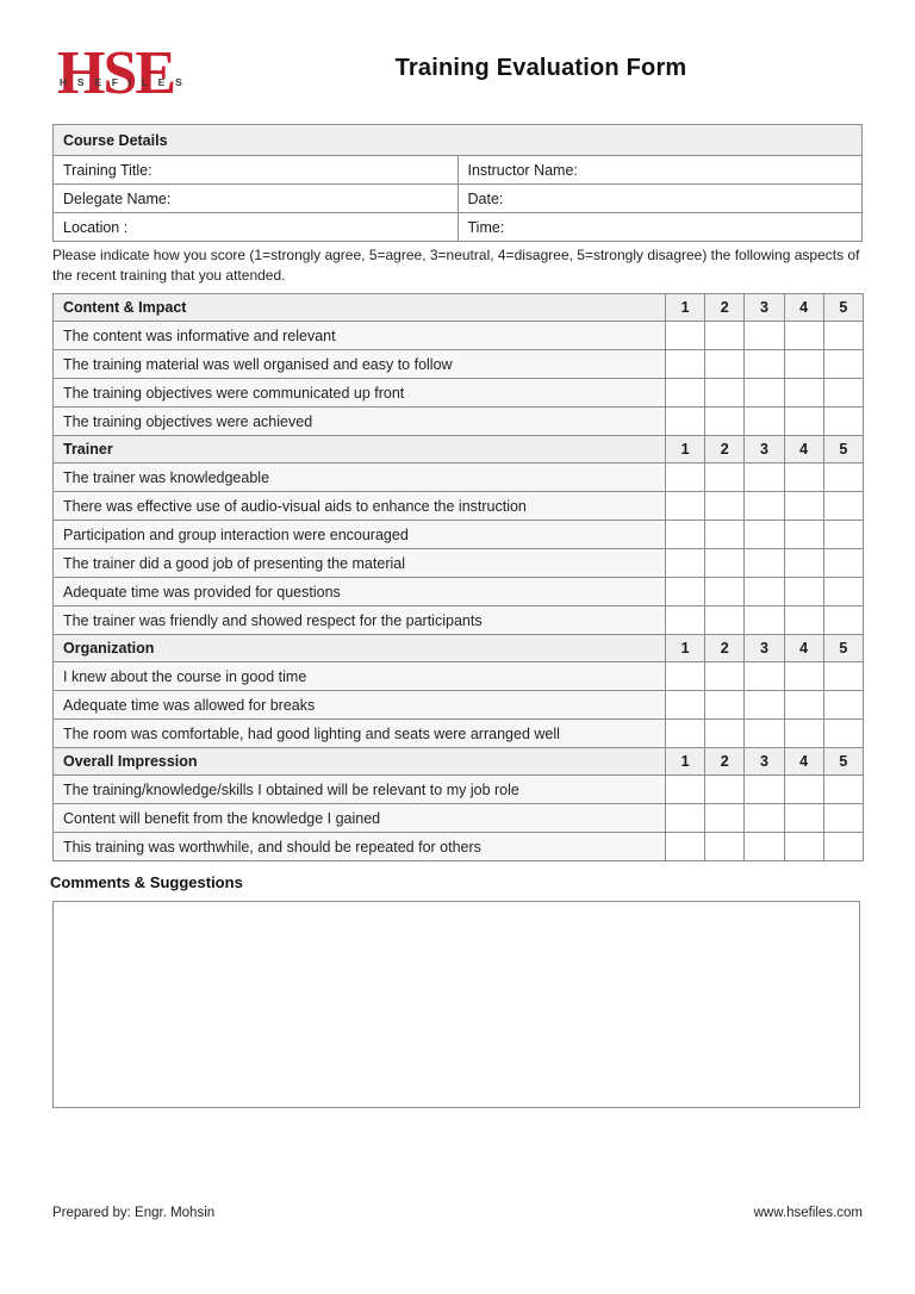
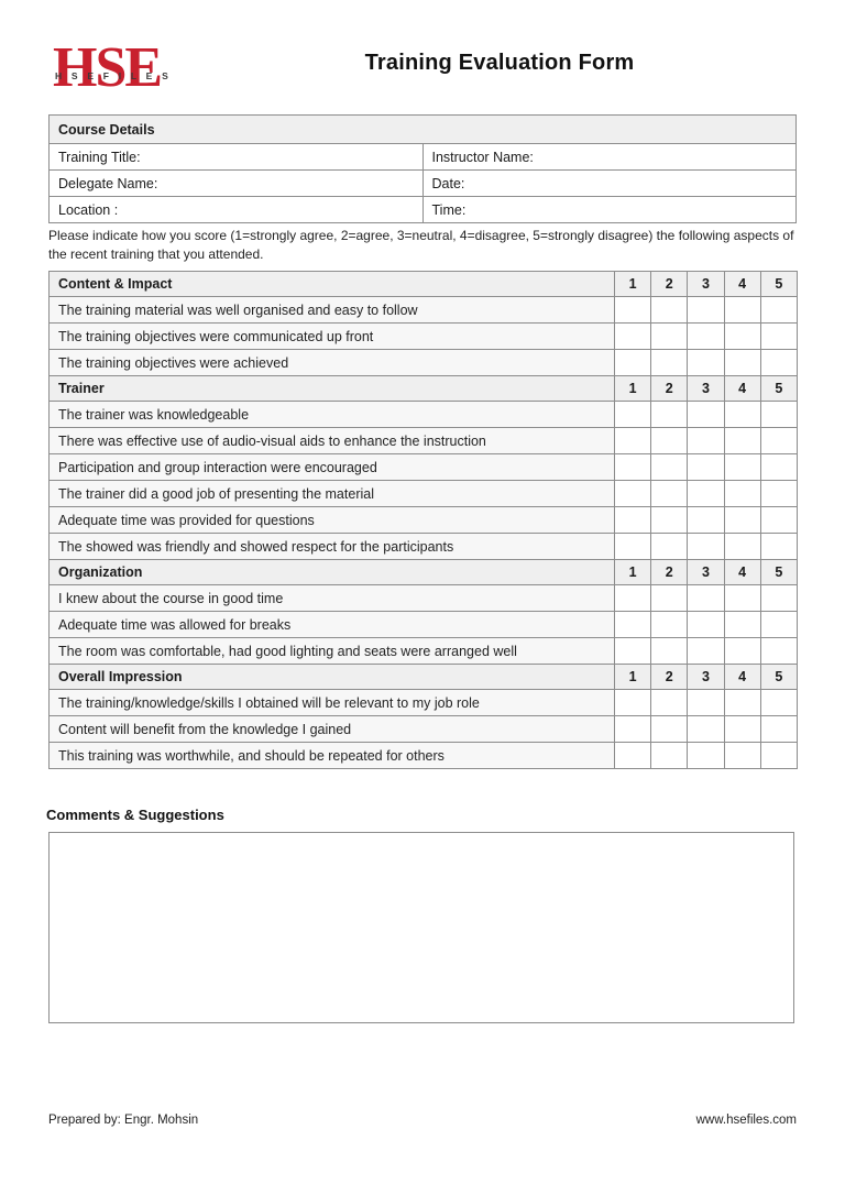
  HSE
  H S E F I L E S
  Training Evaluation Form
  Course Details
  Training Title:	Instructor Name:
  Delegate Name:	Date:
  Location :	Time:
- Please indicate how you score (1=strongly agree, 5=agree, 3=neutral, 4=disagree, 5=strongly disagree) the following aspects of the recent training that you attended.
+ Please indicate how you score (1=strongly agree, 2=agree, 3=neutral, 4=disagree, 5=strongly disagree) the following aspects of the recent training that you attended.
  Content & Impact	1	2	3	4	5
- The content was informative and relevant
  The training material was well organised and easy to follow
  The training objectives were communicated up front
  The training objectives were achieved
  Trainer	1	2	3	4	5
  The trainer was knowledgeable
  There was effective use of audio-visual aids to enhance the instruction
  Participation and group interaction were encouraged
  The trainer did a good job of presenting the material
  Adequate time was provided for questions
- The trainer was friendly and showed respect for the participants
+ The showed was friendly and showed respect for the participants
  Organization	1	2	3	4	5
  I knew about the course in good time
  Adequate time was allowed for breaks
  The room was comfortable, had good lighting and seats were arranged well
  Overall Impression	1	2	3	4	5
  The training/knowledge/skills I obtained will be relevant to my job role
  Content will benefit from the knowledge I gained
  This training was worthwhile, and should be repeated for others
  Comments & Suggestions
  Prepared by: Engr. Mohsin
  www.hsefiles.com
